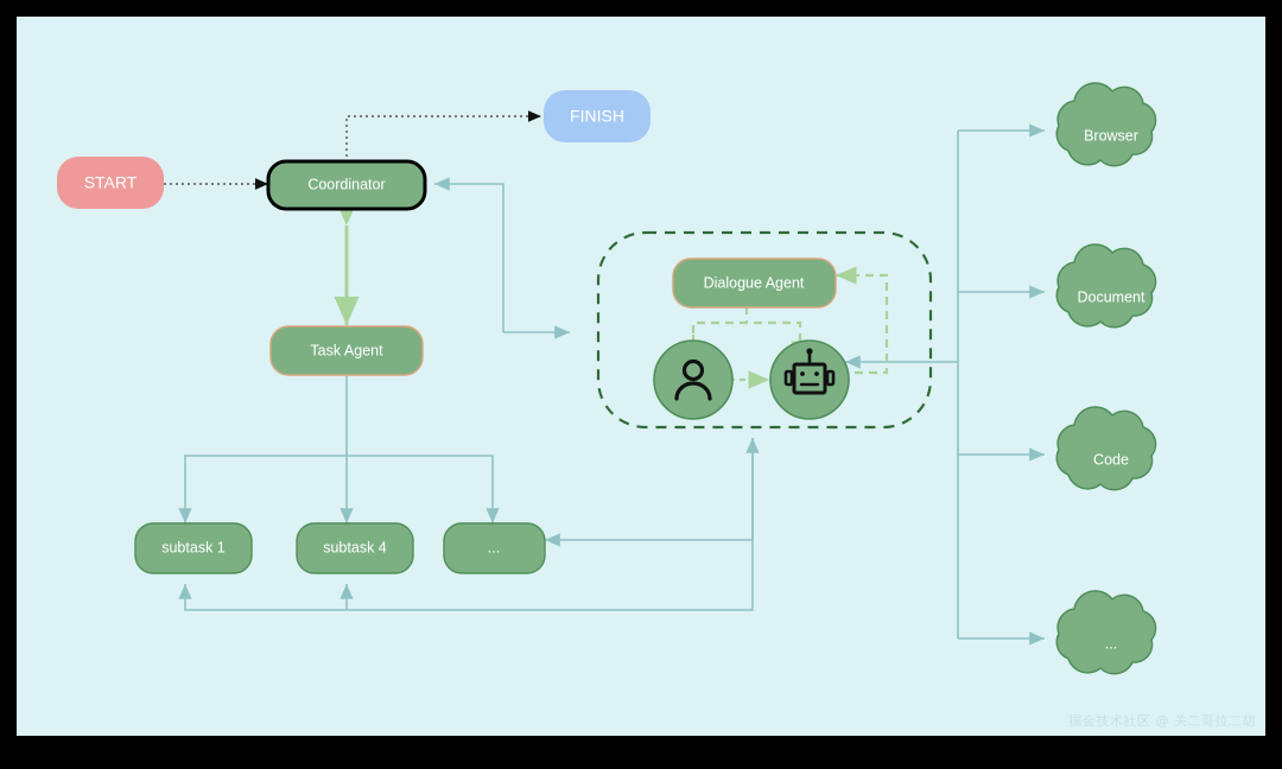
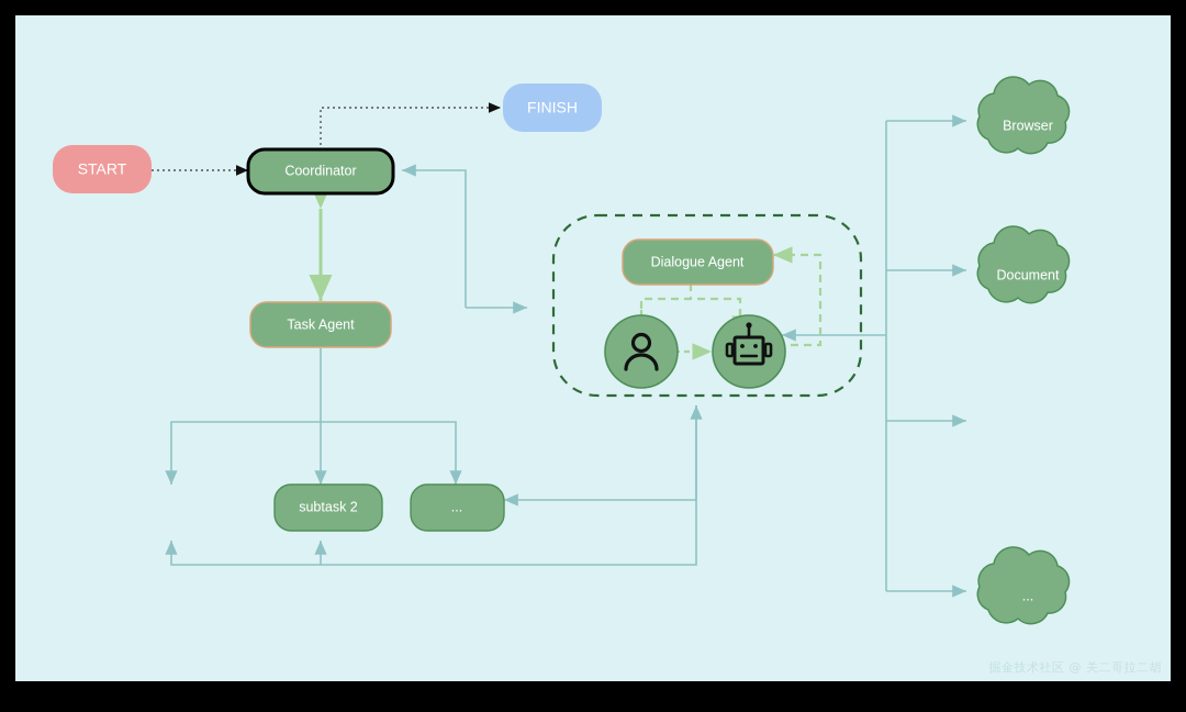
  START
  FINISH
  Coordinator
  Task Agent
  Dialogue Agent
- subtask 1
- subtask 4
+ subtask 2
  ...
  Browser
  Document
- Code
  ...
  掘金技术社区 @ 关二哥拉二胡
